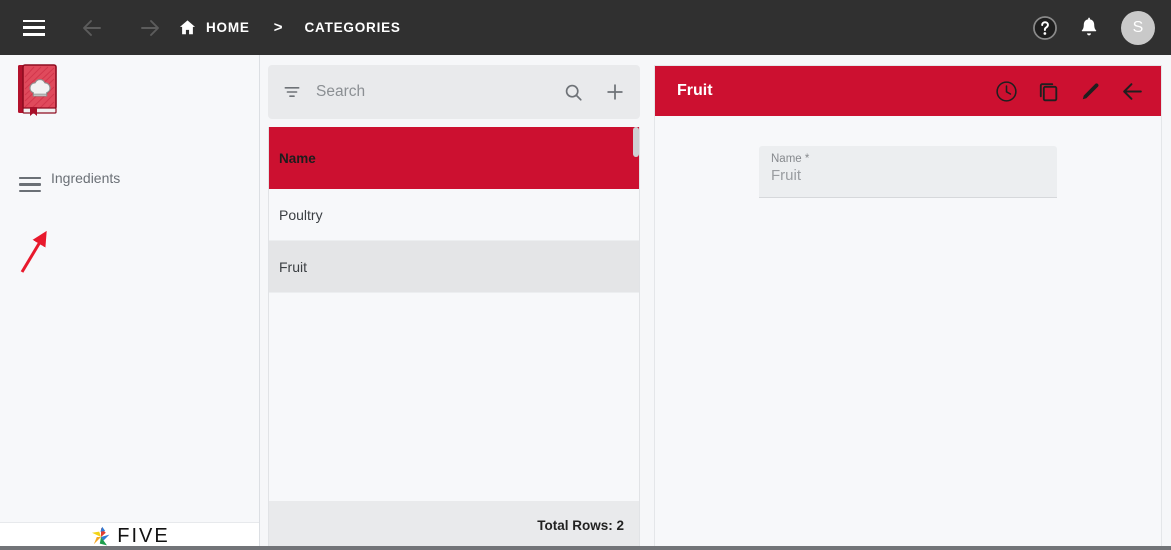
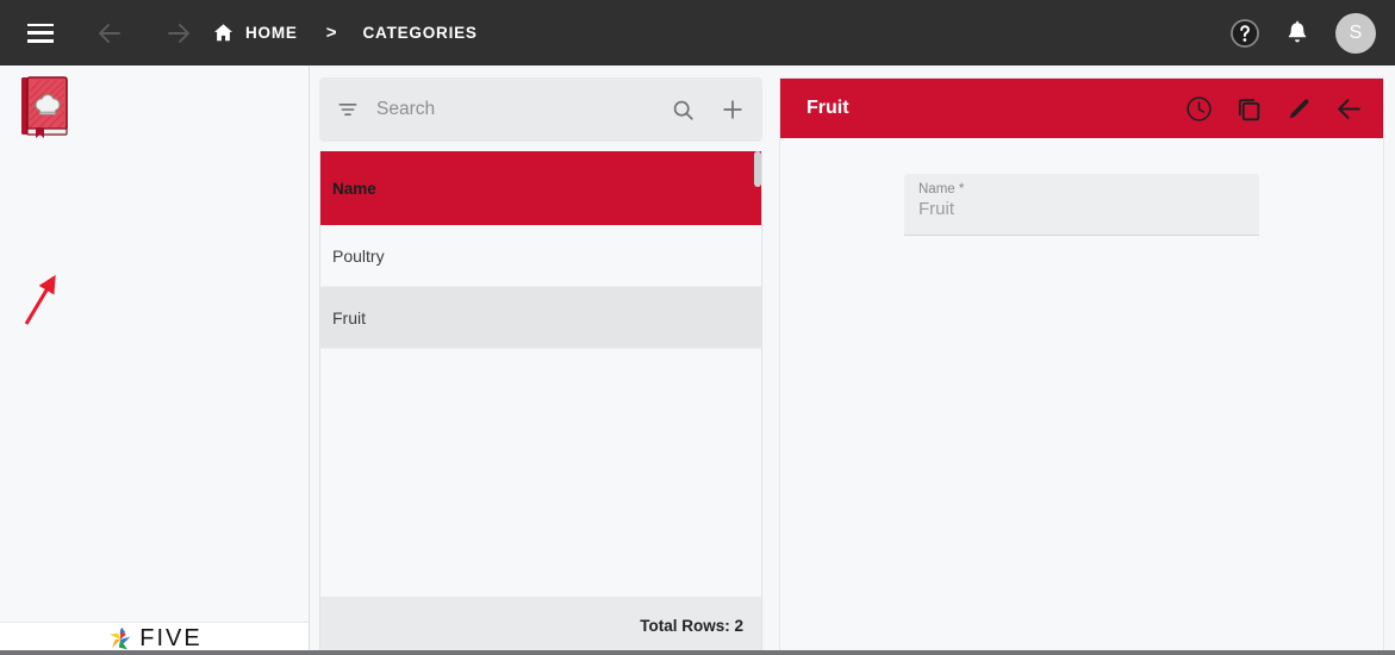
  HOME
  >
  CATEGORIES
  S
- Ingredients
  FIVE
  Search
  Name
  Poultry
  Fruit
  Total Rows: 2
  Fruit
  Name *
  Fruit
